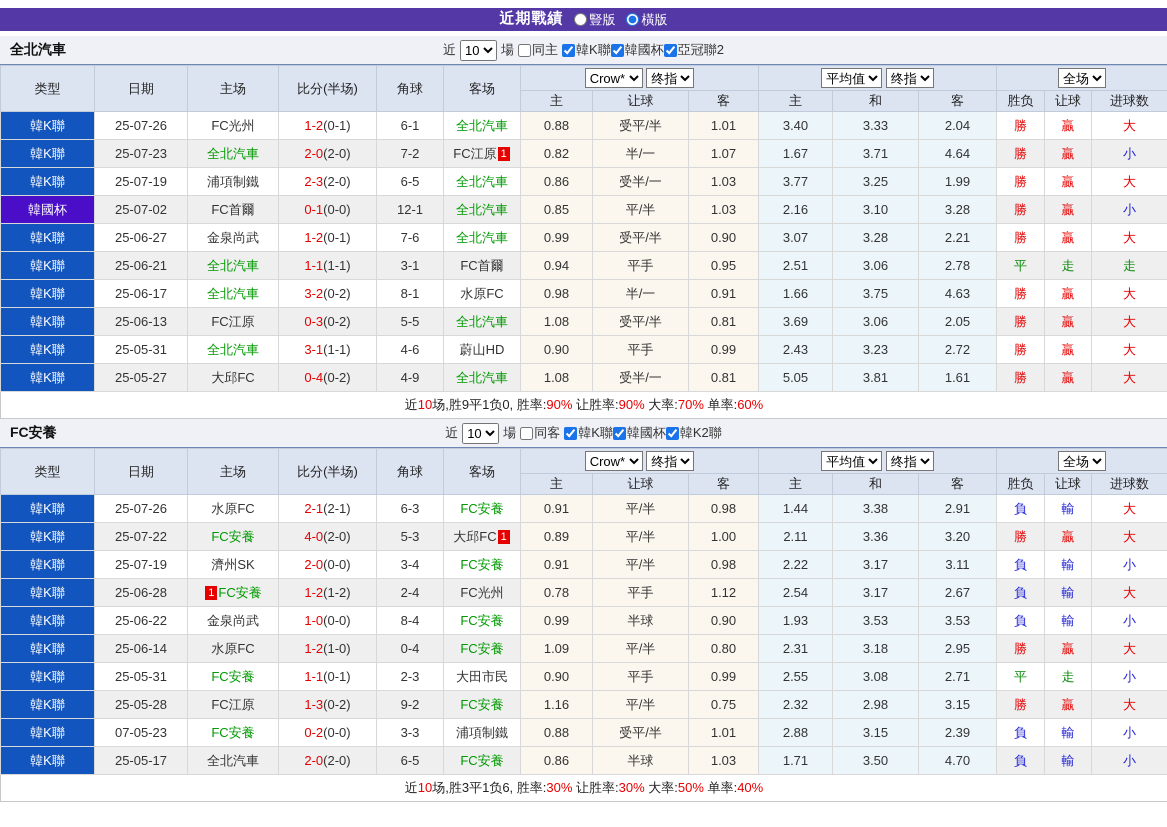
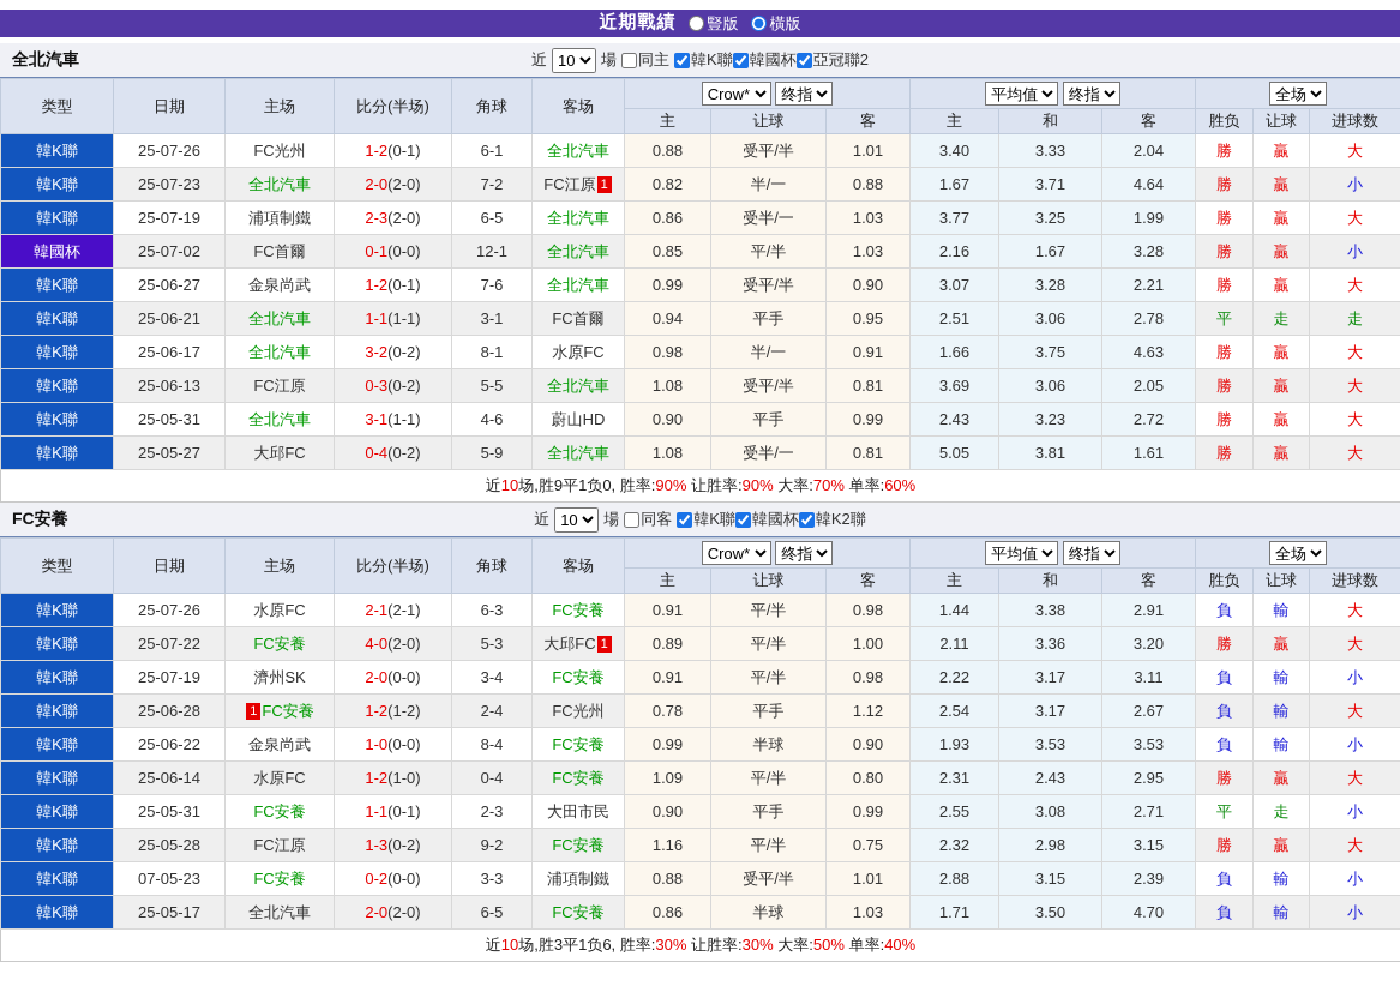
  近期戰績
  豎版
  橫版
  全北汽車
  近
  10
  場
  同主
  韓K聯
  韓國杯
  亞冠聯2
  类型	日期	主场	比分(半场)	角球	客场	Crow* 终指	平均值 终指	全场
  主	让球	客	主	和	客	胜负	让球	进球数
  韓K聯	25-07-26	FC光州	1-2(0-1)	6-1	全北汽車	0.88	受平/半	1.01	3.40	3.33	2.04	勝	贏	大
- 韓K聯	25-07-23	全北汽車	2-0(2-0)	7-2	FC江原 1	0.82	半/一	1.07	1.67	3.71	4.64	勝	贏	小
+ 韓K聯	25-07-23	全北汽車	2-0(2-0)	7-2	FC江原 1	0.82	半/一	0.88	1.67	3.71	4.64	勝	贏	小
  韓K聯	25-07-19	浦項制鐵	2-3(2-0)	6-5	全北汽車	0.86	受半/一	1.03	3.77	3.25	1.99	勝	贏	大
- 韓國杯	25-07-02	FC首爾	0-1(0-0)	12-1	全北汽車	0.85	平/半	1.03	2.16	3.10	3.28	勝	贏	小
+ 韓國杯	25-07-02	FC首爾	0-1(0-0)	12-1	全北汽車	0.85	平/半	1.03	2.16	1.67	3.28	勝	贏	小
  韓K聯	25-06-27	金泉尚武	1-2(0-1)	7-6	全北汽車	0.99	受平/半	0.90	3.07	3.28	2.21	勝	贏	大
  韓K聯	25-06-21	全北汽車	1-1(1-1)	3-1	FC首爾	0.94	平手	0.95	2.51	3.06	2.78	平	走	走
  韓K聯	25-06-17	全北汽車	3-2(0-2)	8-1	水原FC	0.98	半/一	0.91	1.66	3.75	4.63	勝	贏	大
  韓K聯	25-06-13	FC江原	0-3(0-2)	5-5	全北汽車	1.08	受平/半	0.81	3.69	3.06	2.05	勝	贏	大
  韓K聯	25-05-31	全北汽車	3-1(1-1)	4-6	蔚山HD	0.90	平手	0.99	2.43	3.23	2.72	勝	贏	大
- 韓K聯	25-05-27	大邱FC	0-4(0-2)	4-9	全北汽車	1.08	受半/一	0.81	5.05	3.81	1.61	勝	贏	大
+ 韓K聯	25-05-27	大邱FC	0-4(0-2)	5-9	全北汽車	1.08	受半/一	0.81	5.05	3.81	1.61	勝	贏	大
  近10场,胜9平1负0, 胜率:90% 让胜率:90% 大率:70% 单率:60%
  FC安養
  近
  10
  場
  同客
  韓K聯
  韓國杯
  韓K2聯
  类型	日期	主场	比分(半场)	角球	客场	Crow* 终指	平均值 终指	全场
  主	让球	客	主	和	客	胜负	让球	进球数
  韓K聯	25-07-26	水原FC	2-1(2-1)	6-3	FC安養	0.91	平/半	0.98	1.44	3.38	2.91	負	輸	大
  韓K聯	25-07-22	FC安養	4-0(2-0)	5-3	大邱FC 1	0.89	平/半	1.00	2.11	3.36	3.20	勝	贏	大
  韓K聯	25-07-19	濟州SK	2-0(0-0)	3-4	FC安養	0.91	平/半	0.98	2.22	3.17	3.11	負	輸	小
  韓K聯	25-06-28	1 FC安養	1-2(1-2)	2-4	FC光州	0.78	平手	1.12	2.54	3.17	2.67	負	輸	大
  韓K聯	25-06-22	金泉尚武	1-0(0-0)	8-4	FC安養	0.99	半球	0.90	1.93	3.53	3.53	負	輸	小
- 韓K聯	25-06-14	水原FC	1-2(1-0)	0-4	FC安養	1.09	平/半	0.80	2.31	3.18	2.95	勝	贏	大
+ 韓K聯	25-06-14	水原FC	1-2(1-0)	0-4	FC安養	1.09	平/半	0.80	2.31	2.43	2.95	勝	贏	大
  韓K聯	25-05-31	FC安養	1-1(0-1)	2-3	大田市民	0.90	平手	0.99	2.55	3.08	2.71	平	走	小
  韓K聯	25-05-28	FC江原	1-3(0-2)	9-2	FC安養	1.16	平/半	0.75	2.32	2.98	3.15	勝	贏	大
  韓K聯	07-05-23	FC安養	0-2(0-0)	3-3	浦項制鐵	0.88	受平/半	1.01	2.88	3.15	2.39	負	輸	小
  韓K聯	25-05-17	全北汽車	2-0(2-0)	6-5	FC安養	0.86	半球	1.03	1.71	3.50	4.70	負	輸	小
  近10场,胜3平1负6, 胜率:30% 让胜率:30% 大率:50% 单率:40%
